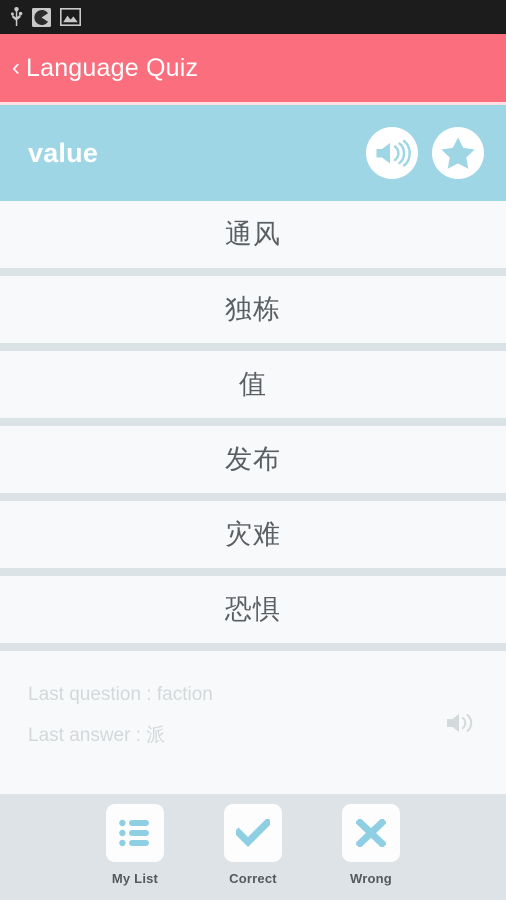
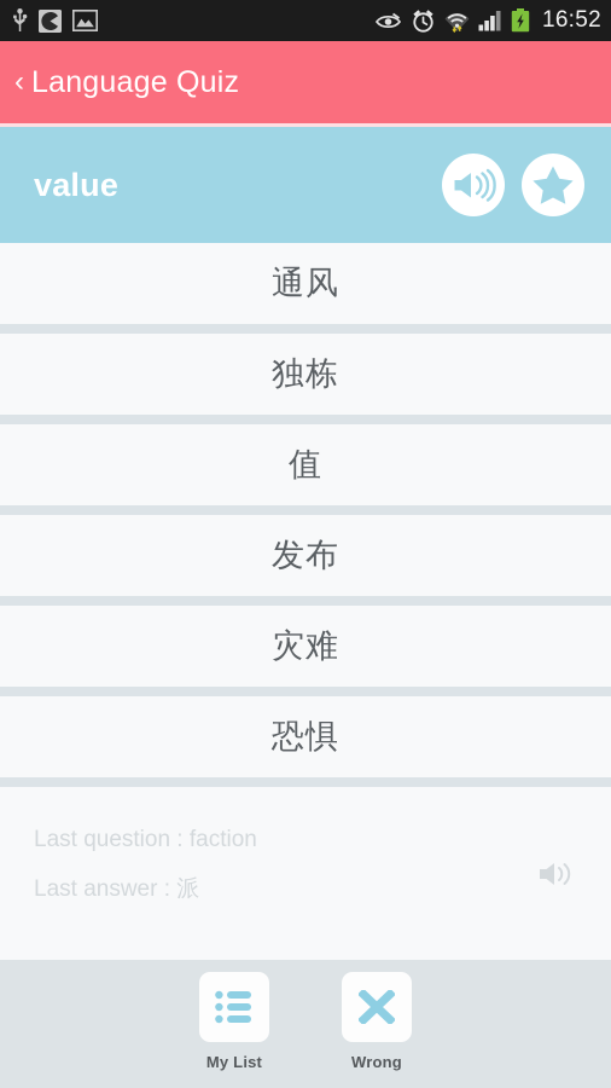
+ 16:52
  ‹
  Language Quiz
  value
  通风
  独栋
  值
  发布
  灾难
  恐惧
  Last question : faction
  Last answer : 派
  My List
- Correct
  Wrong
